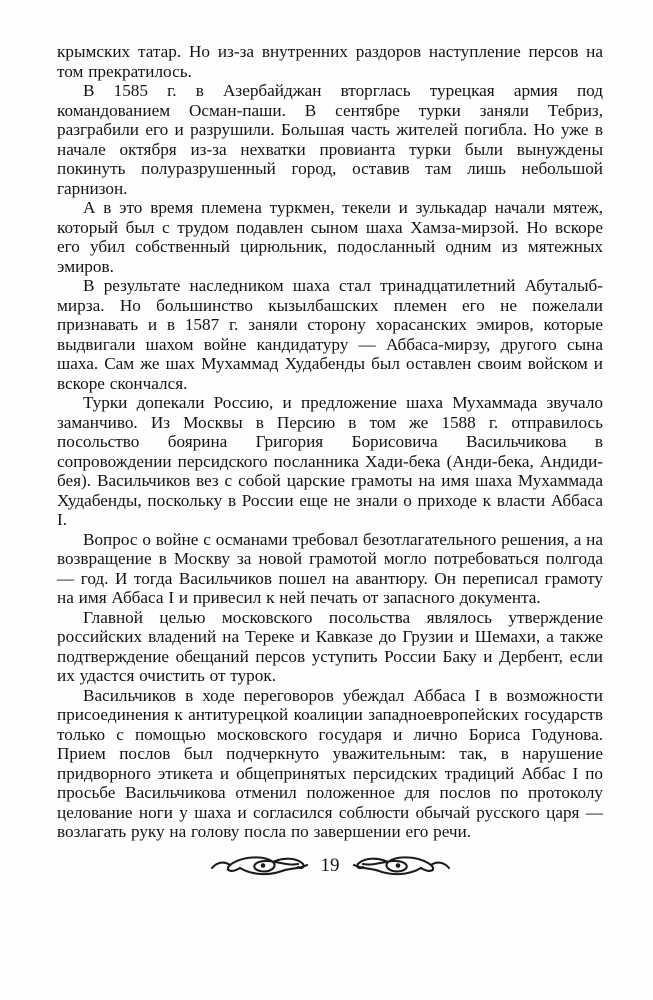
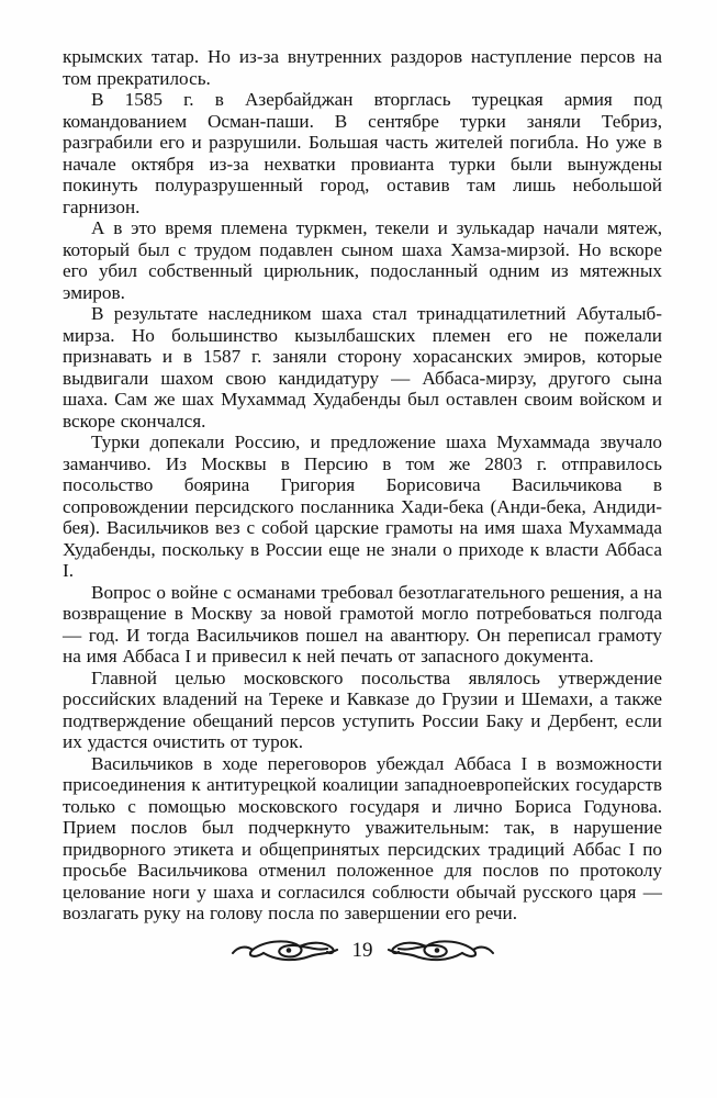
  крымских татар. Но из-за внутренних раздоров наступление персов на том прекратилось.
  В 1585 г. в Азербайджан вторглась турецкая армия под командованием Осман-паши. В сентябре турки заняли Тебриз, разграбили его и разрушили. Большая часть жителей погибла. Но уже в начале октября из-за нехватки провианта турки были вынуждены покинуть полуразрушенный город, оставив там лишь небольшой гарнизон.
  А в это время племена туркмен, текели и зулькадар начали мятеж, который был с трудом подавлен сыном шаха Хамза-мирзой. Но вскоре его убил собственный цирюльник, подосланный одним из мятежных эмиров.
- В результате наследником шаха стал тринадцатилетний Абуталыб-мирза. Но большинство кызылбашских племен его не пожелали признавать и в 1587 г. заняли сторону хорасанских эмиров, которые выдвигали шахом войне кандидатуру — Аббаса-мирзу, другого сына шаха. Сам же шах Мухаммад Худабенды был оставлен своим войском и вскоре скончался.
+ В результате наследником шаха стал тринадцатилетний Абуталыб-мирза. Но большинство кызылбашских племен его не пожелали признавать и в 1587 г. заняли сторону хорасанских эмиров, которые выдвигали шахом свою кандидатуру — Аббаса-мирзу, другого сына шаха. Сам же шах Мухаммад Худабенды был оставлен своим войском и вскоре скончался.
- Турки допекали Россию, и предложение шаха Мухаммада звучало заманчиво. Из Москвы в Персию в том же 1588 г. отправилось посольство боярина Григория Борисовича Васильчикова в сопровождении персидского посланника Хади-бека (Анди-бека, Андиди-бея). Васильчиков вез с собой царские грамоты на имя шаха Мухаммада Худабенды, поскольку в России еще не знали о приходе к власти Аббаса I.
+ Турки допекали Россию, и предложение шаха Мухаммада звучало заманчиво. Из Москвы в Персию в том же 2803 г. отправилось посольство боярина Григория Борисовича Васильчикова в сопровождении персидского посланника Хади-бека (Анди-бека, Андиди-бея). Васильчиков вез с собой царские грамоты на имя шаха Мухаммада Худабенды, поскольку в России еще не знали о приходе к власти Аббаса I.
  Вопрос о войне с османами требовал безотлагательного решения, а на возвращение в Москву за новой грамотой могло потребоваться полгода — год. И тогда Васильчиков пошел на авантюру. Он переписал грамоту на имя Аббаса I и привесил к ней печать от запасного документа.
  Главной целью московского посольства являлось утверждение российских владений на Тереке и Кавказе до Грузии и Шемахи, а также подтверждение обещаний персов уступить России Баку и Дербент, если их удастся очистить от турок.
  Васильчиков в ходе переговоров убеждал Аббаса I в возможности присоединения к антитурецкой коалиции западноевропейских государств только с помощью московского государя и лично Бориса Годунова. Прием послов был подчеркнуто уважительным: так, в нарушение придворного этикета и общепринятых персидских традиций Аббас I по просьбе Васильчикова отменил положенное для послов по протоколу целование ноги у шаха и согласился соблюсти обычай русского царя — возлагать руку на голову посла по завершении его речи.
  19
